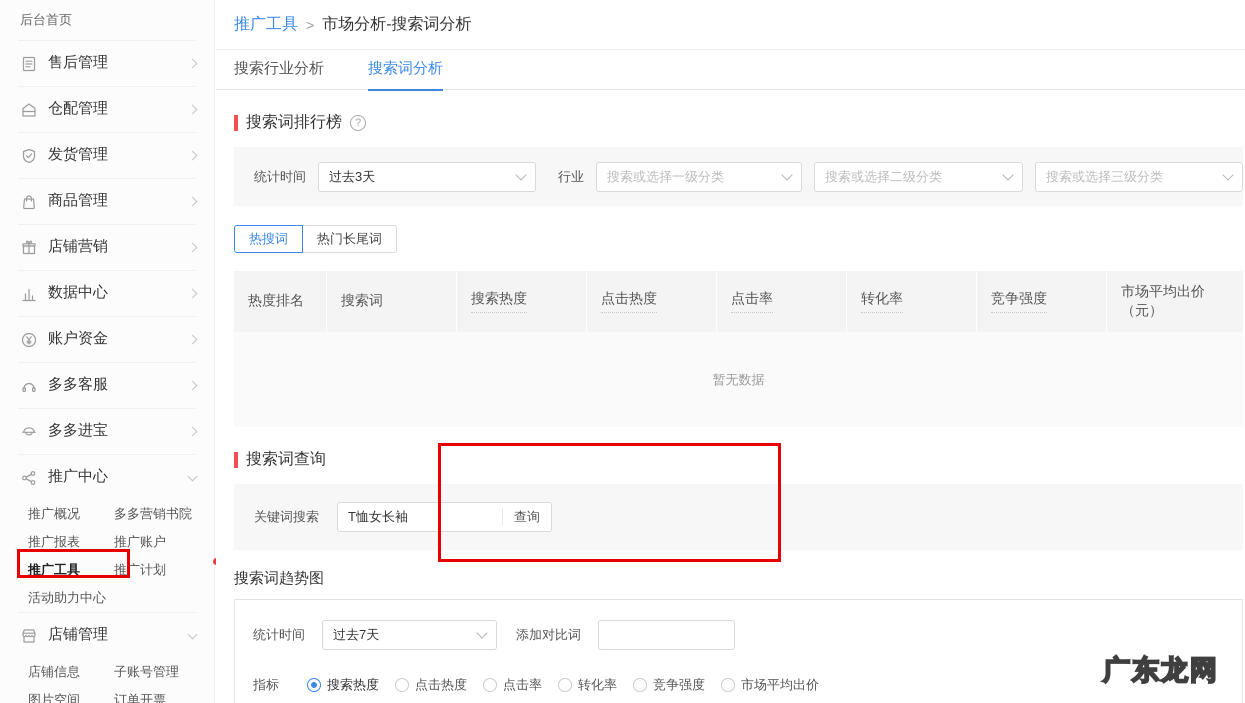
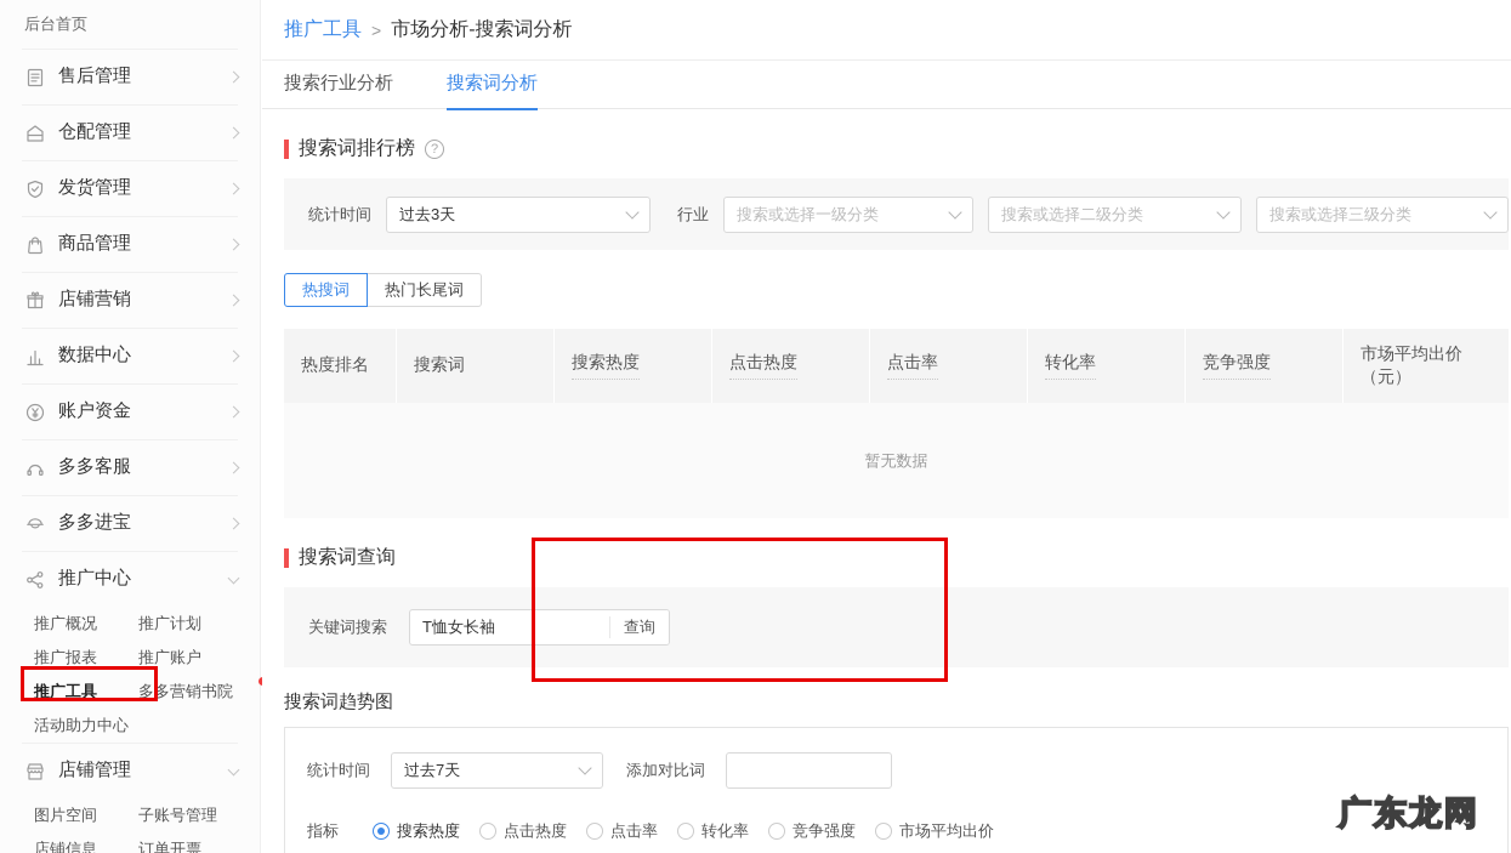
  后台首页
  售后管理
  仓配管理
  发货管理
  商品管理
  店铺营销
  数据中心
  账户资金
  多多客服
  多多进宝
  推广中心
  推广概况
- 多多营销书院
+ 推广计划
  推广报表
  推广账户
  推广工具
- 推广计划
+ 多多营销书院
  活动助力中心
  店铺管理
- 店铺信息
+ 图片空间
  子账号管理
- 图片空间
+ 店铺信息
  订单开票
  推广工具
  >
  市场分析-搜索词分析
  搜索行业分析
  搜索词分析
  搜索词排行榜
  ?
  统计时间
  过去3天
  行业
  搜索或选择一级分类
  搜索或选择二级分类
  搜索或选择三级分类
  热搜词
  热门长尾词
  热度排名
  搜索词
  搜索热度
  点击热度
  点击率
  转化率
  竞争强度
  市场平均出价
  （元）
  暂无数据
  搜索词查询
  关键词搜索
  T恤女长袖
  查询
  搜索词趋势图
  统计时间
  过去7天
  添加对比词
  指标
  搜索热度
  点击热度
  点击率
  转化率
  竞争强度
  市场平均出价
  广东龙网
